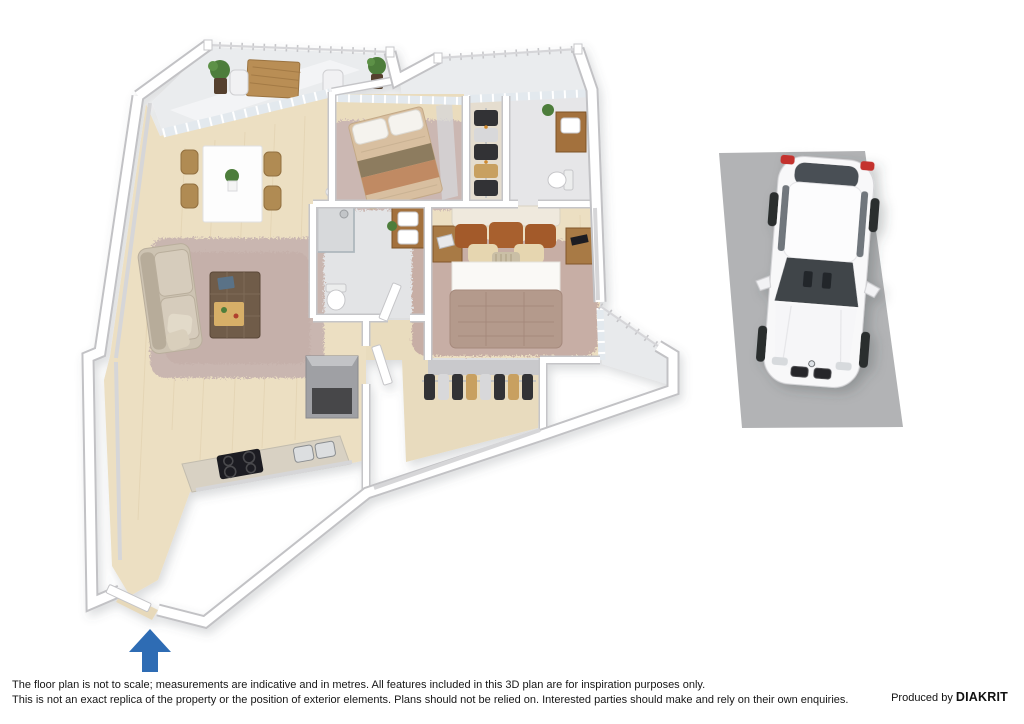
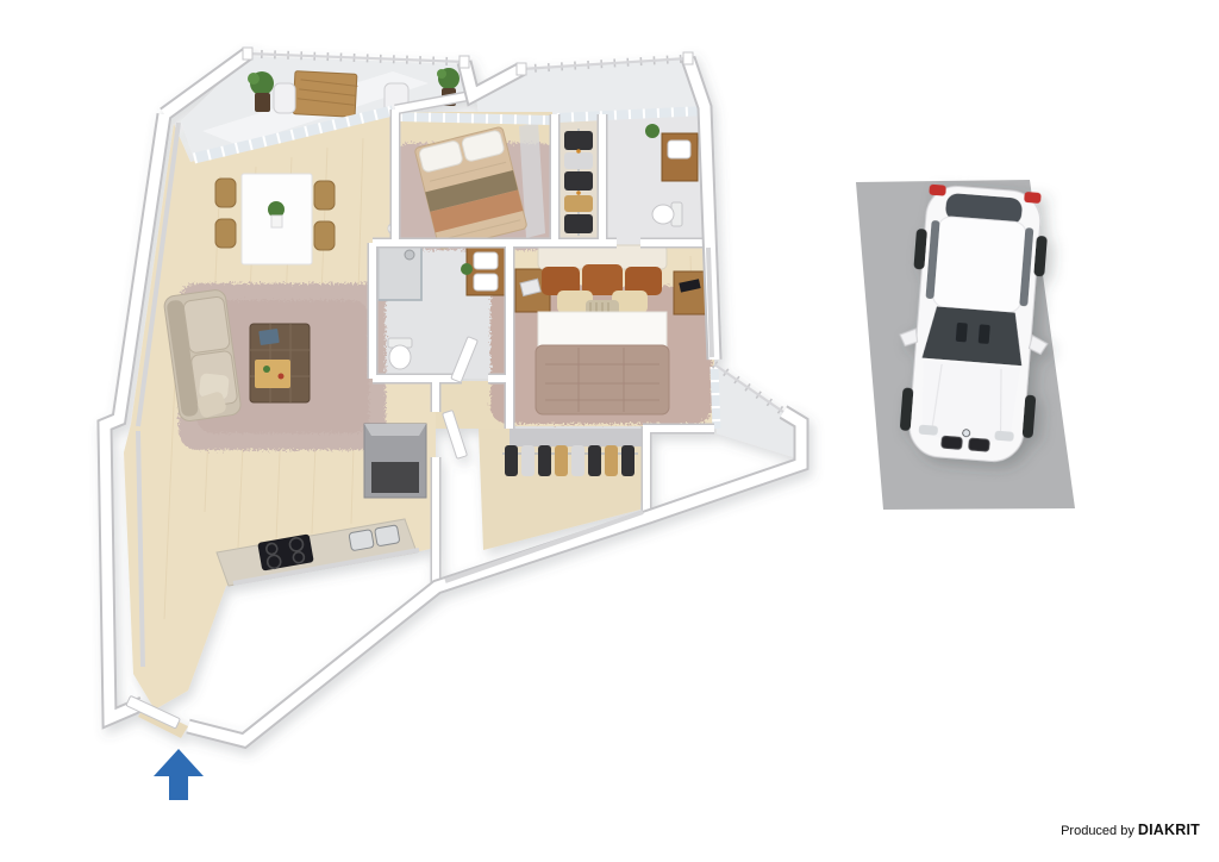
- The floor plan is not to scale; measurements are indicative and in metres. All features included in this 3D plan are for inspiration purposes only.
- This is not an exact replica of the property or the position of exterior elements. Plans should not be relied on. Interested parties should make and rely on their own enquiries.
  Produced by DIAKRIT
